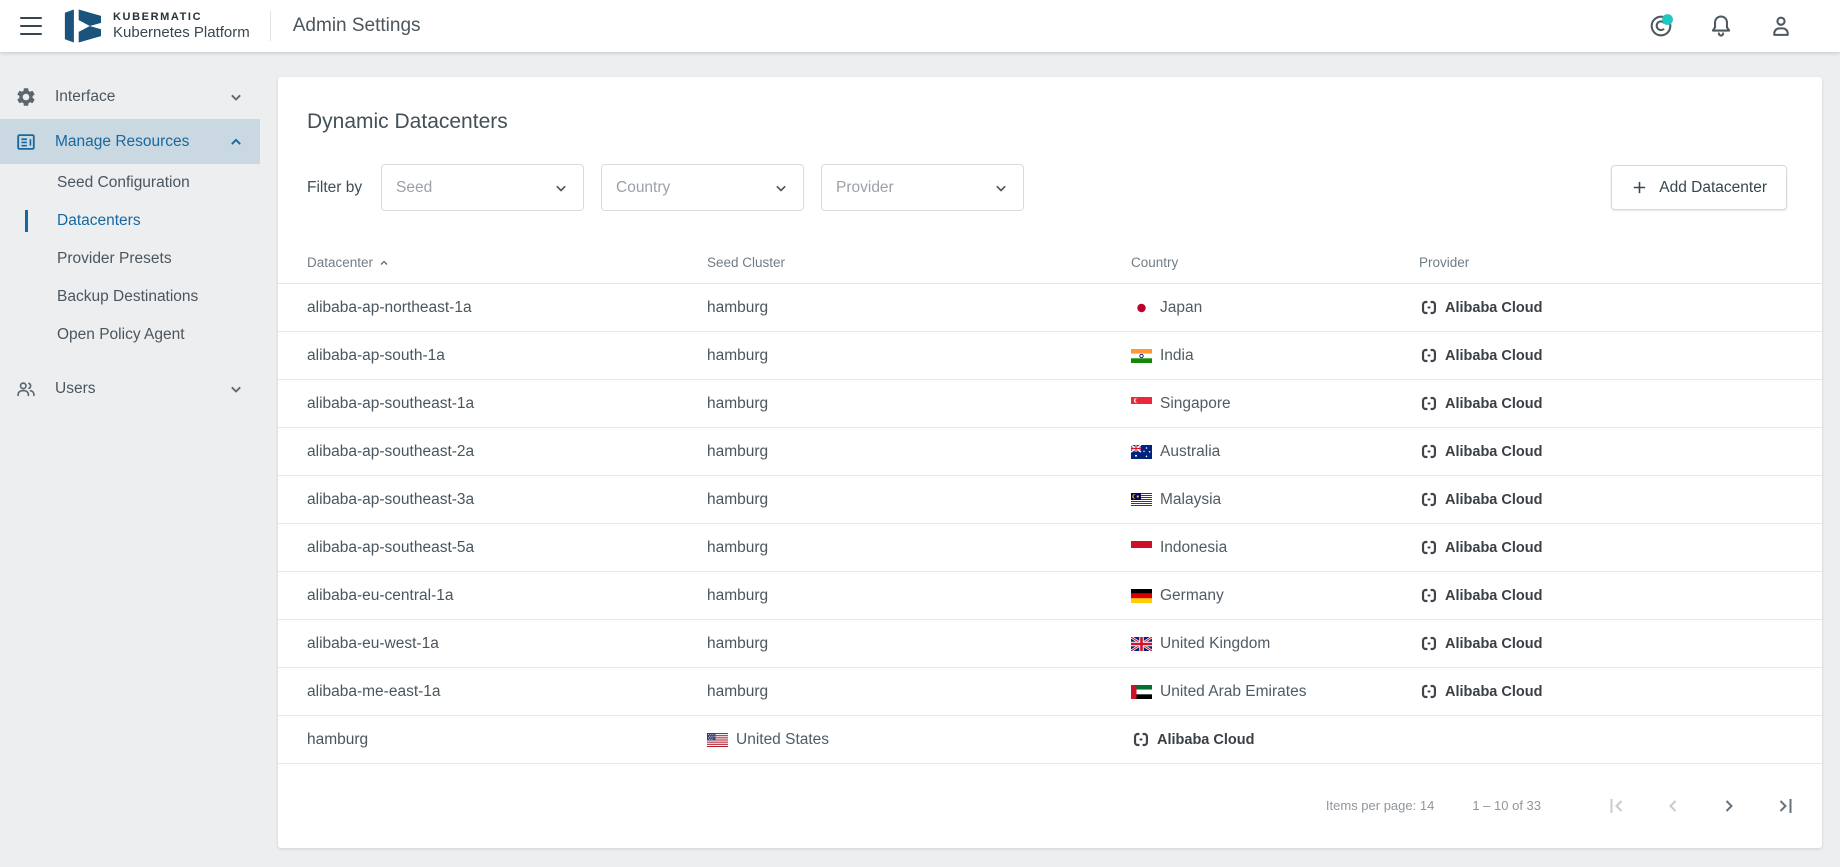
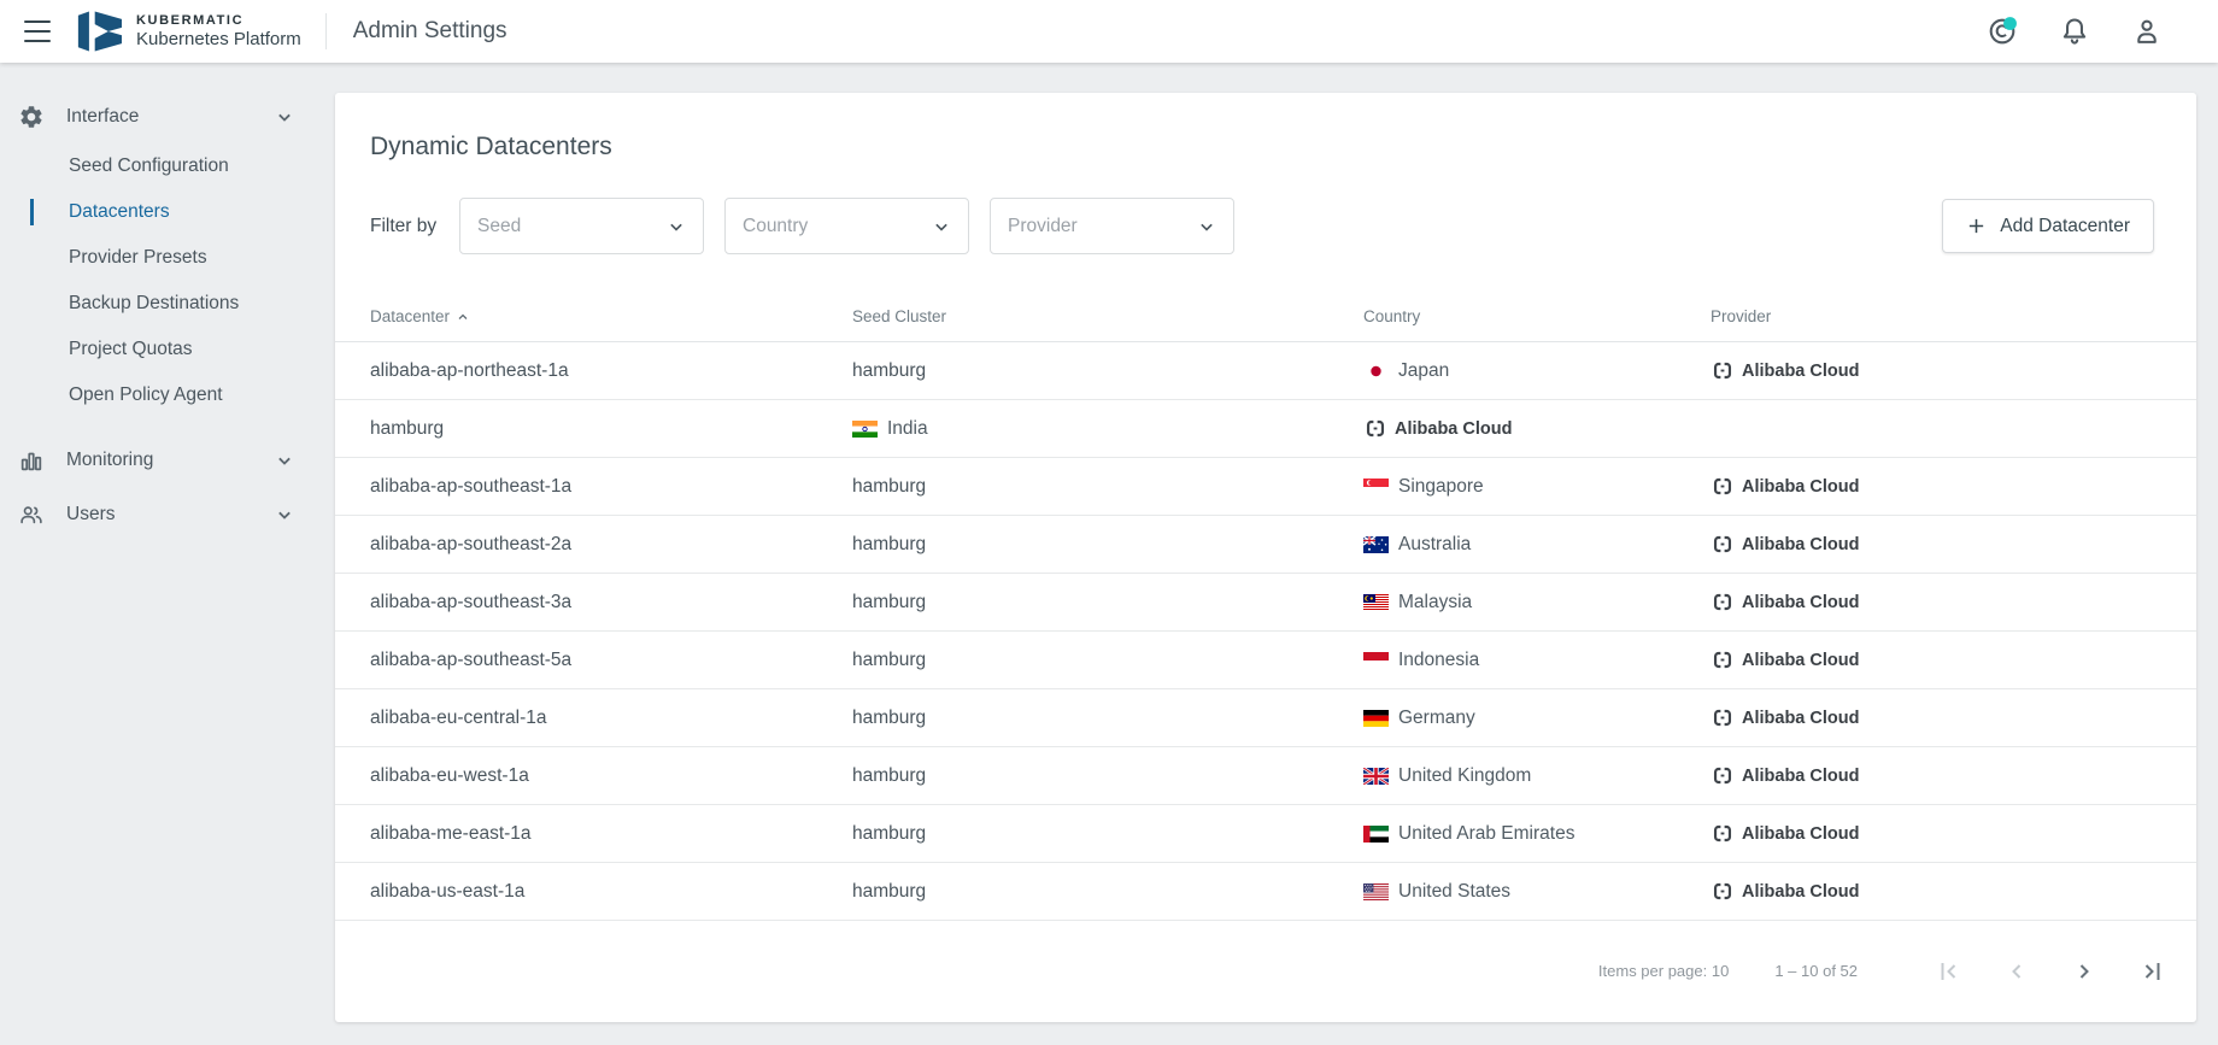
  KUBERMATIC
  Kubernetes Platform
  Admin Settings
  Interface
- Manage Resources
  Seed Configuration
  Datacenters
  Provider Presets
  Backup Destinations
+ Project Quotas
  Open Policy Agent
+ Monitoring
  Users
  Dynamic Datacenters
  Filter by
  Seed
  Country
  Provider
  Add Datacenter
  Datacenter
  Seed Cluster
  Country
  Provider
  alibaba-ap-northeast-1a
  hamburg
  Japan
  Alibaba Cloud
- alibaba-ap-south-1a
  hamburg
  India
  Alibaba Cloud
  alibaba-ap-southeast-1a
  hamburg
  Singapore
  Alibaba Cloud
  alibaba-ap-southeast-2a
  hamburg
  Australia
  Alibaba Cloud
  alibaba-ap-southeast-3a
  hamburg
  Malaysia
  Alibaba Cloud
  alibaba-ap-southeast-5a
  hamburg
  Indonesia
  Alibaba Cloud
  alibaba-eu-central-1a
  hamburg
  Germany
  Alibaba Cloud
  alibaba-eu-west-1a
  hamburg
  United Kingdom
  Alibaba Cloud
  alibaba-me-east-1a
  hamburg
  United Arab Emirates
  Alibaba Cloud
+ alibaba-us-east-1a
  hamburg
  United States
  Alibaba Cloud
- Items per page: 14
+ Items per page: 10
- 1 – 10 of 33
+ 1 – 10 of 52
